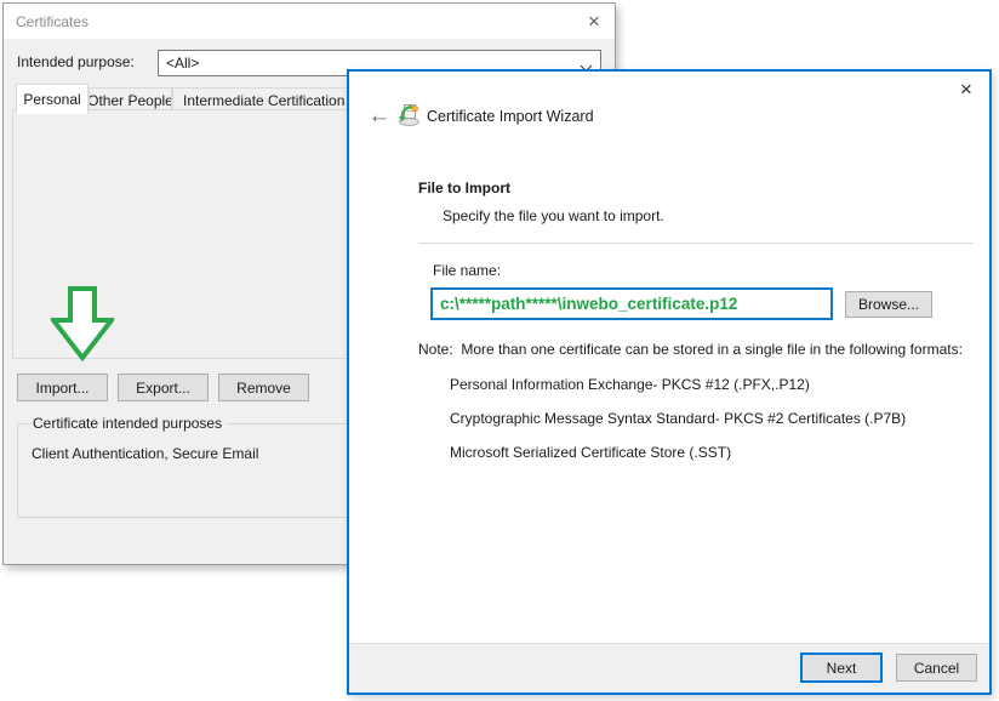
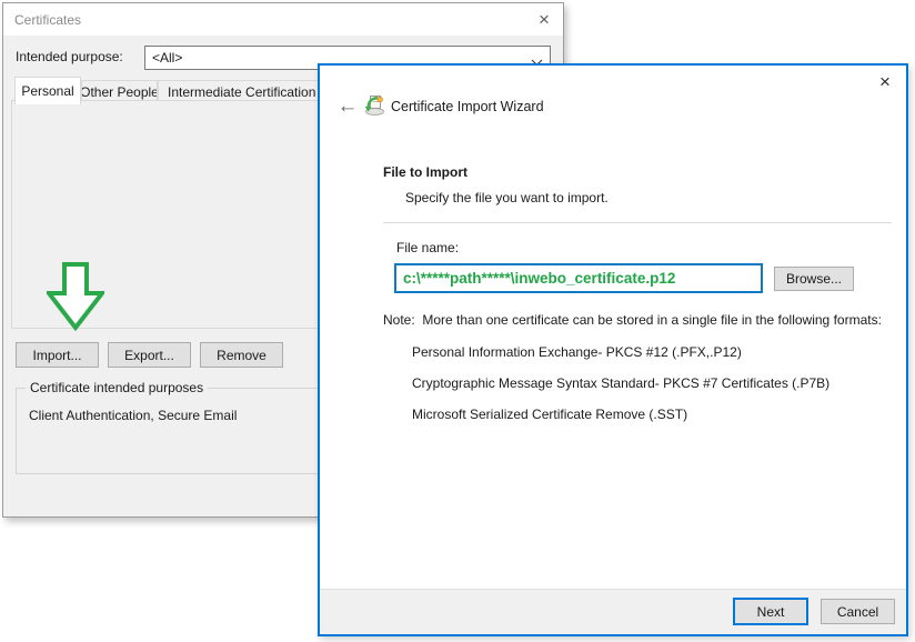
  Certificates
  ×
  Intended purpose:
  <All>
  Personal
  Other People
  Intermediate Certification
  Import...
  Export...
  Remove
  Certificate intended purposes
  Client Authentication, Secure Email
  ×
  ←
  Certificate Import Wizard
  File to Import
  Specify the file you want to import.
  File name:
  c:\*****path*****\inwebo_certificate.p12
  Browse...
  Note: More than one certificate can be stored in a single file in the following formats:
  Personal Information Exchange- PKCS #12 (.PFX,.P12)
- Cryptographic Message Syntax Standard- PKCS #2 Certificates (.P7B)
+ Cryptographic Message Syntax Standard- PKCS #7 Certificates (.P7B)
- Microsoft Serialized Certificate Store (.SST)
+ Microsoft Serialized Certificate Remove (.SST)
  Next
  Cancel
